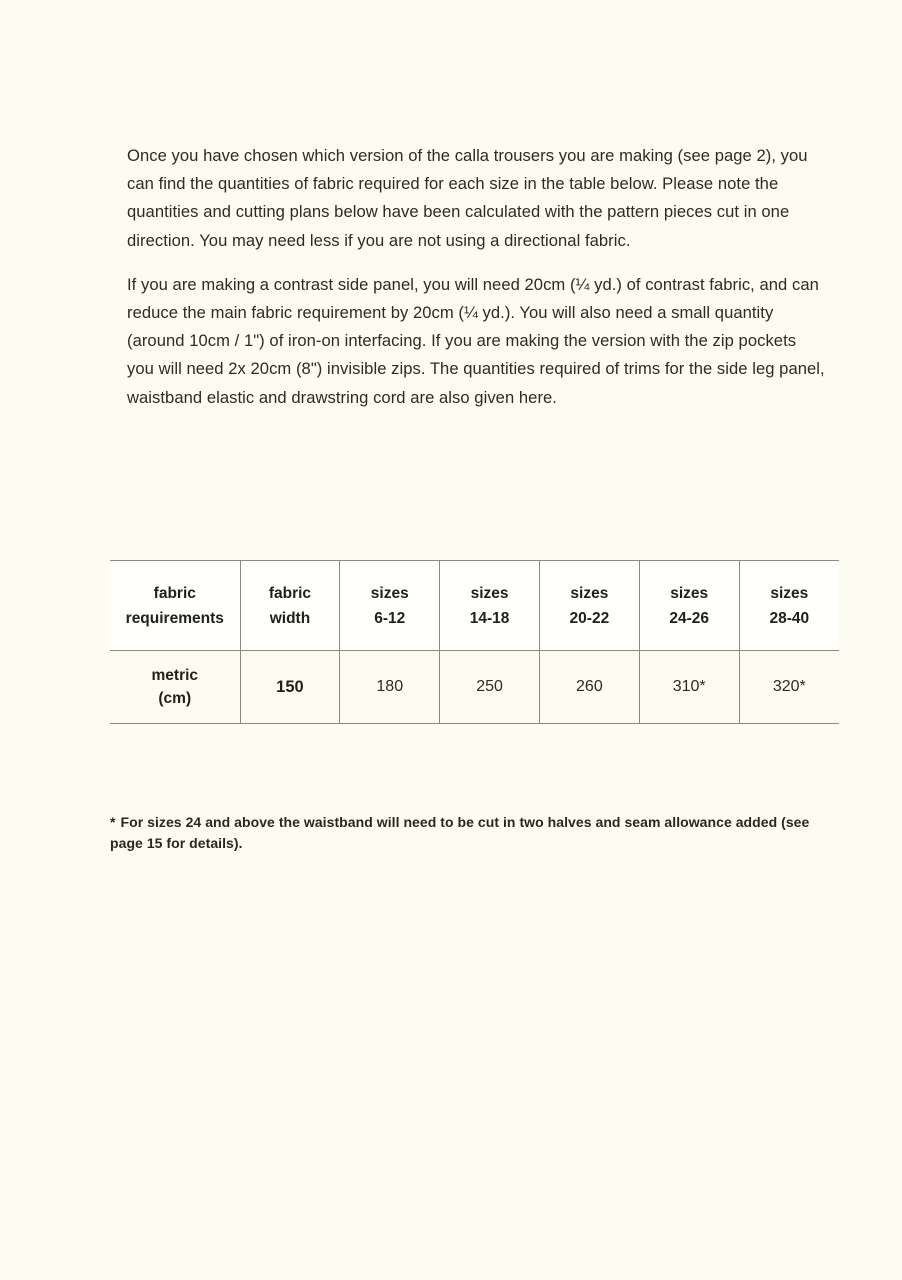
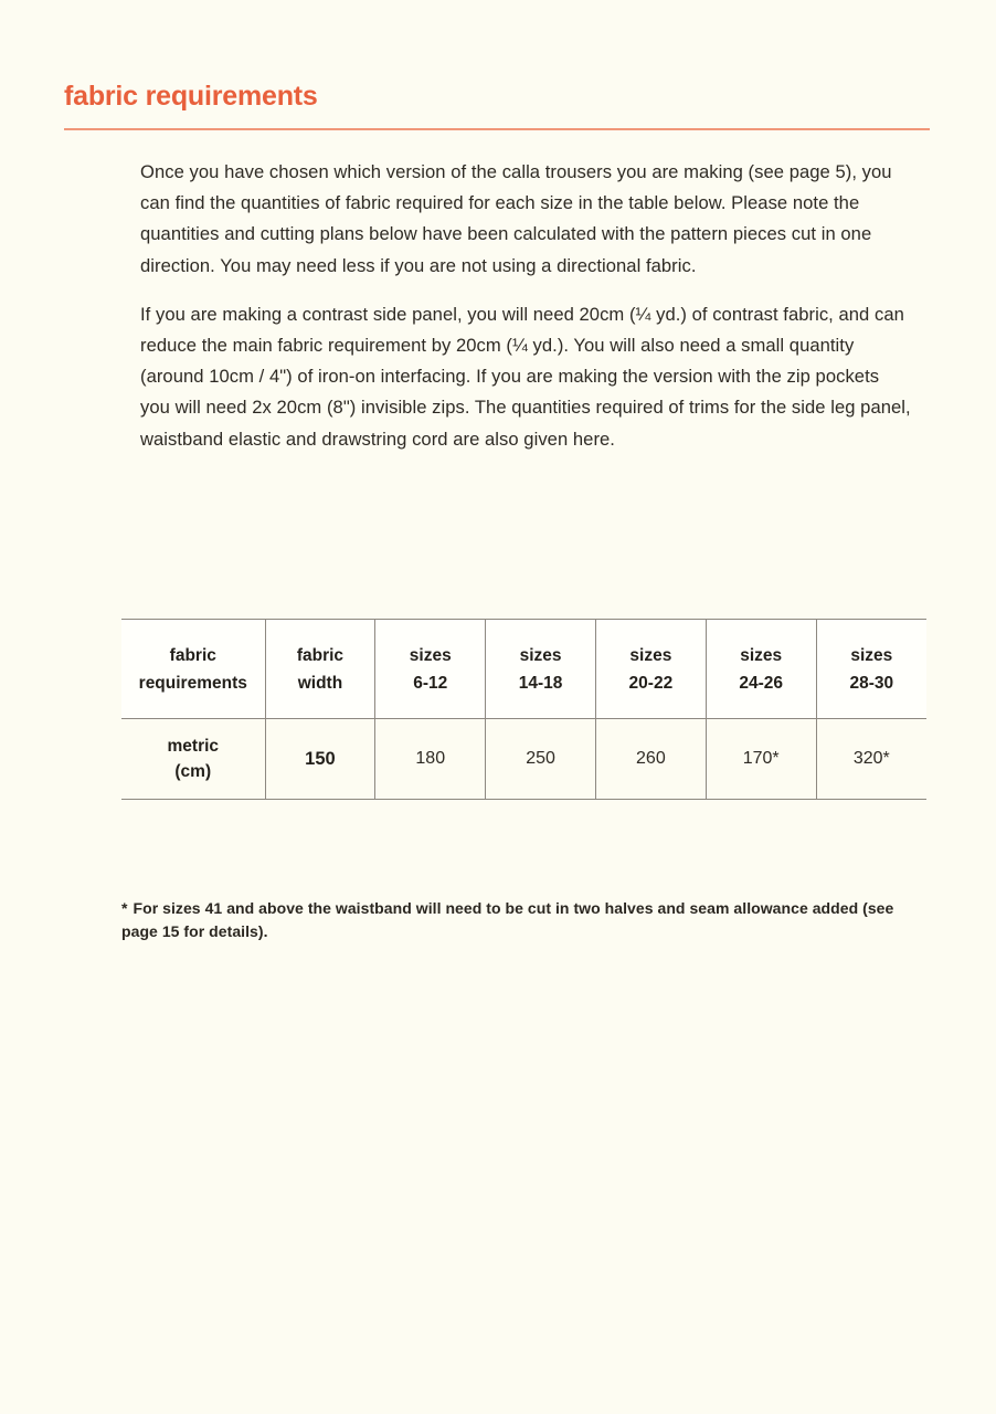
+ fabric requirements
- Once you have chosen which version of the calla trousers you are making (see page 2), you can find the quantities of fabric required for each size in the table below. Please note the quantities and cutting plans below have been calculated with the pattern pieces cut in one direction. You may need less if you are not using a directional fabric.
+ Once you have chosen which version of the calla trousers you are making (see page 5), you can find the quantities of fabric required for each size in the table below. Please note the quantities and cutting plans below have been calculated with the pattern pieces cut in one direction. You may need less if you are not using a directional fabric.
- If you are making a contrast side panel, you will need 20cm (¼ yd.) of contrast fabric, and can reduce the main fabric requirement by 20cm (¼ yd.). You will also need a small quantity (around 10cm / 1") of iron-on interfacing. If you are making the version with the zip pockets you will need 2x 20cm (8") invisible zips. The quantities required of trims for the side leg panel, waistband elastic and drawstring cord are also given here.
+ If you are making a contrast side panel, you will need 20cm (¼ yd.) of contrast fabric, and can reduce the main fabric requirement by 20cm (¼ yd.). You will also need a small quantity (around 10cm / 4") of iron-on interfacing. If you are making the version with the zip pockets you will need 2x 20cm (8") invisible zips. The quantities required of trims for the side leg panel, waistband elastic and drawstring cord are also given here.
- fabric requirements	fabric width	sizes 6-12	sizes 14-18	sizes 20-22	sizes 24-26	sizes 28-40
+ fabric requirements	fabric width	sizes 6-12	sizes 14-18	sizes 20-22	sizes 24-26	sizes 28-30
- metric (cm)	150	180	250	260	310*	320*
+ metric (cm)	150	180	250	260	170*	320*
- * For sizes 24 and above the waistband will need to be cut in two halves and seam allowance added (see page 15 for details).
+ * For sizes 41 and above the waistband will need to be cut in two halves and seam allowance added (see page 15 for details).
